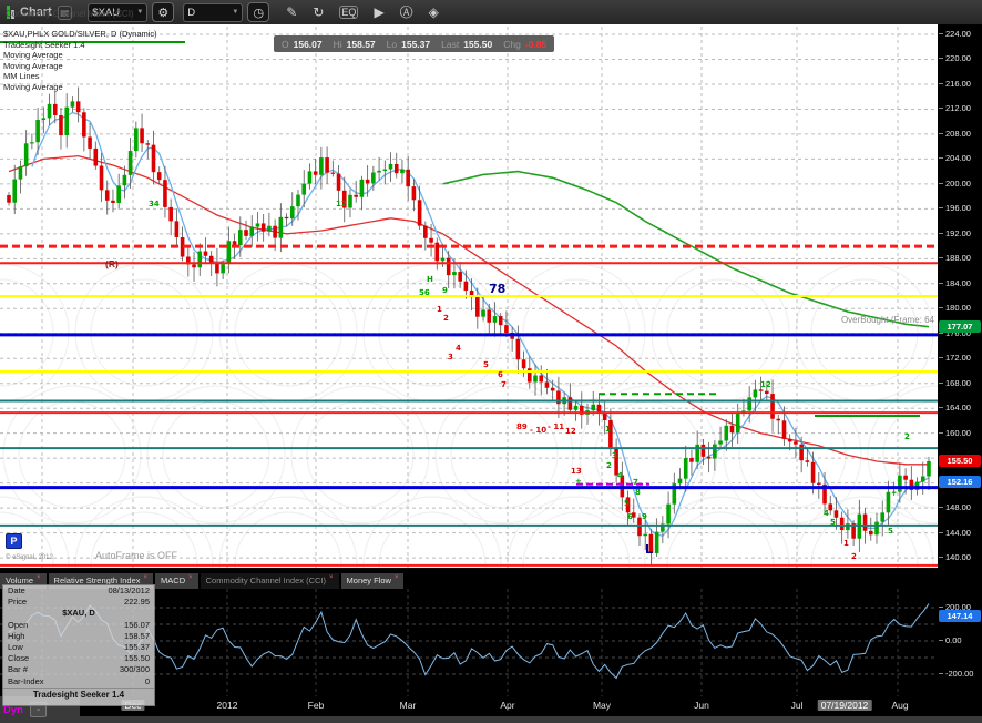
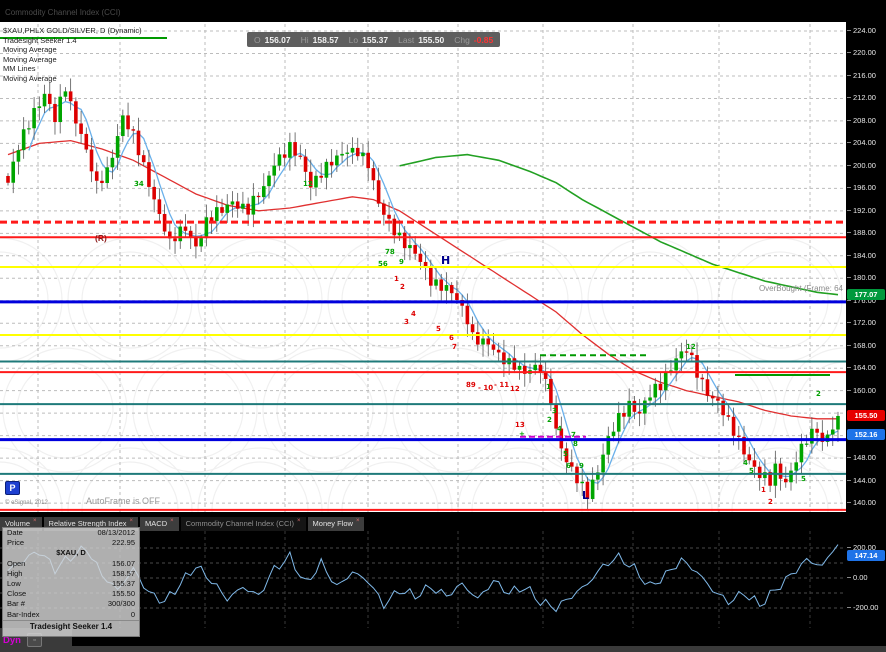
- Chart
- ▤
- $XAU
- ⚙
- D
- ◷
- ✎
- ↻
- EQ
- ▶
- Ⓐ
- ◈
  34
  12
- H
+ 78
  56
  9
  1
  2
  4
  3
  5
  6
  7
- 78
+ H
  89
  - 10
  - 11
  12
  13
  +
  1
  3
  2
  4
  7
  8
  5
  6
  9
  L
  12
  4
  5
  1
  2
  5
  2
  $XAU,PHLX GOLD/SILVER, D (Dynamic)
  Tradesight Seeker 1.4
  Moving Average
  Moving Average
  MM Lines
  Moving Average
  O
  156.07
  Hi
  158.57
  Lo
  155.37
  Last
  155.50
  Chg
  -0.85
  OverBought (Frame: 64
  (R)
  AutoFrame is OFF
  P
  224.00
  220.00
  216.00
  212.00
  208.00
  204.00
  200.00
  196.00
  192.00
  188.00
  184.00
  180.00
  176.00
  172.00
  168.00
  164.00
  160.00
  148.00
  144.00
  140.00
  200.00
  0.00
  -200.00
  177.07
  155.50
  152.16
  147.14
  Volume
  Relative Strength Index
  MACD
  Commodity Channel Index (CCI)
  Money Flow
  Commodity Channel Index (CCI)
  Date
  08/13/2012
  Price
  222.95
  $XAU, D
  Open
  156.07
  High
  158.57
  Low
  155.37
  Close
  155.50
  Bar #
  300/300
  Bar-Index
  0
  Tradesight Seeker 1.4
- Dec
- 2012
- Feb
- Mar
- Apr
- May
- Jun
- Jul
- 07/19/2012
- Aug
  Dyn
